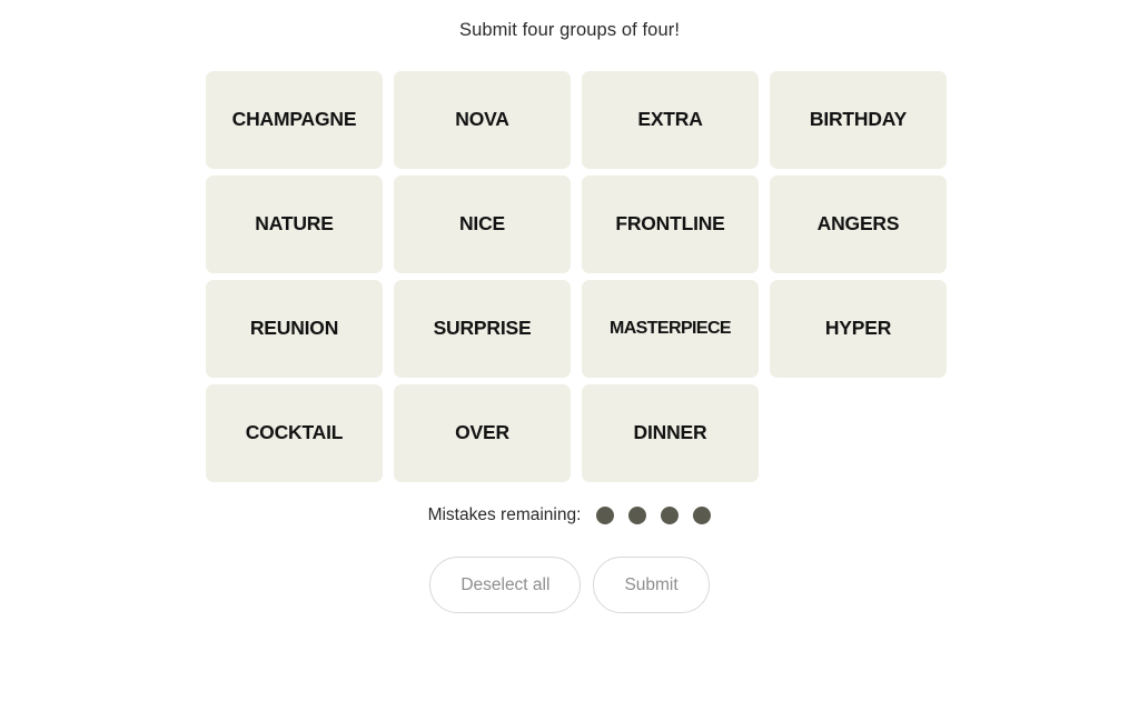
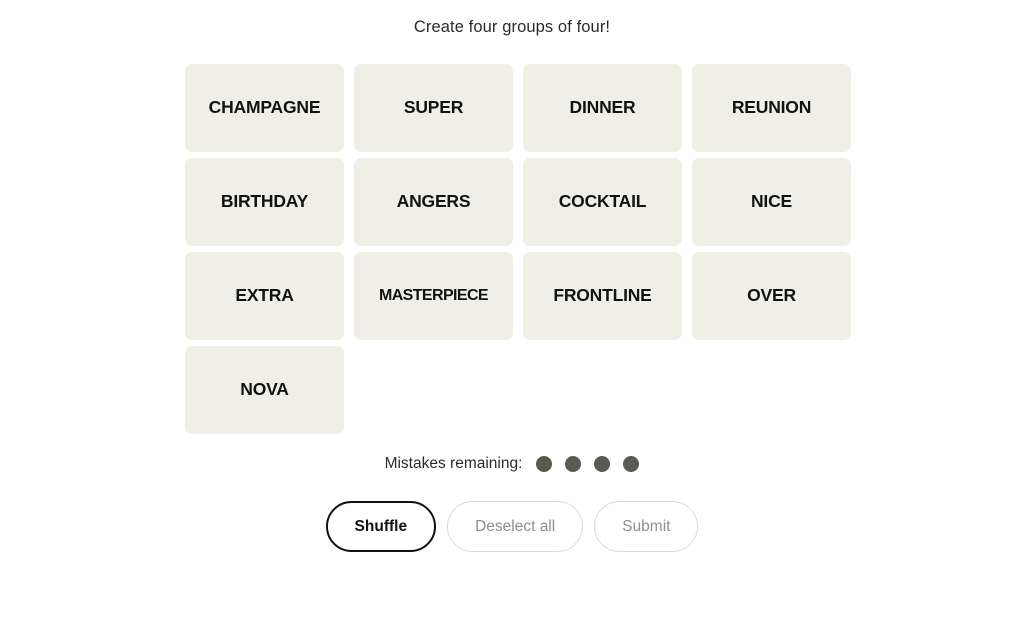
- Submit four groups of four!
+ Create four groups of four!
  CHAMPAGNE
+ SUPER
- NOVA
+ DINNER
- EXTRA
+ REUNION
  BIRTHDAY
- NATURE
- NICE
+ ANGERS
- FRONTLINE
+ COCKTAIL
- ANGERS
+ NICE
- REUNION
+ EXTRA
- SURPRISE
  MASTERPIECE
- HYPER
- COCKTAIL
+ FRONTLINE
  OVER
- DINNER
+ NOVA
  Mistakes remaining:
+ Shuffle
  Deselect all
  Submit
